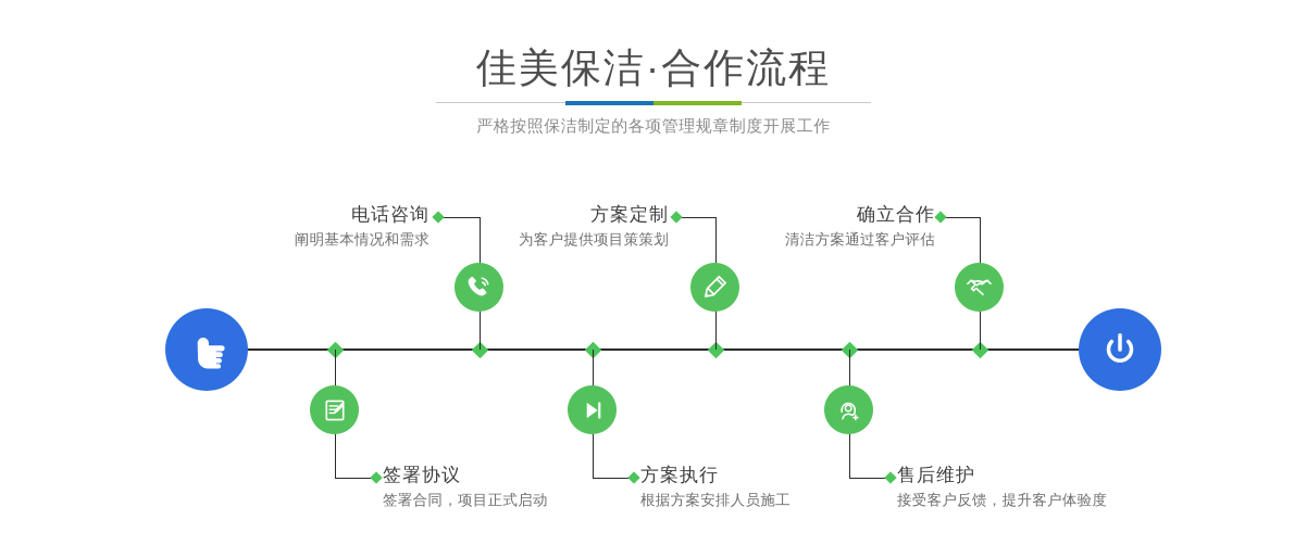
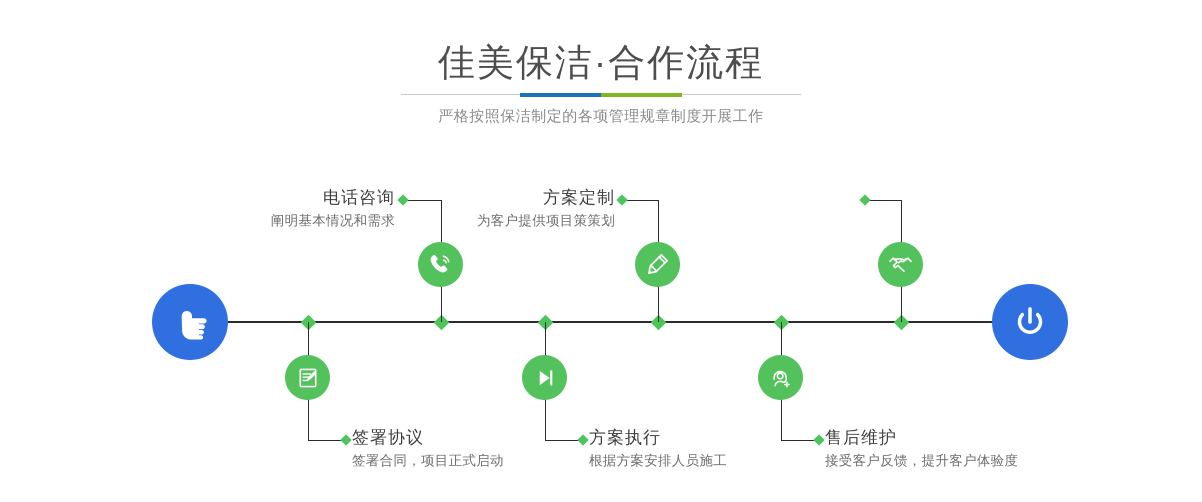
  佳美保洁·合作流程
  严格按照保洁制定的各项管理规章制度开展工作
  电话咨询
  阐明基本情况和需求
  方案定制
  为客户提供项目策策划
- 确立合作
- 清洁方案通过客户评估
  签署协议
  签署合同，项目正式启动
  方案执行
  根据方案安排人员施工
  售后维护
  接受客户反馈，提升客户体验度
